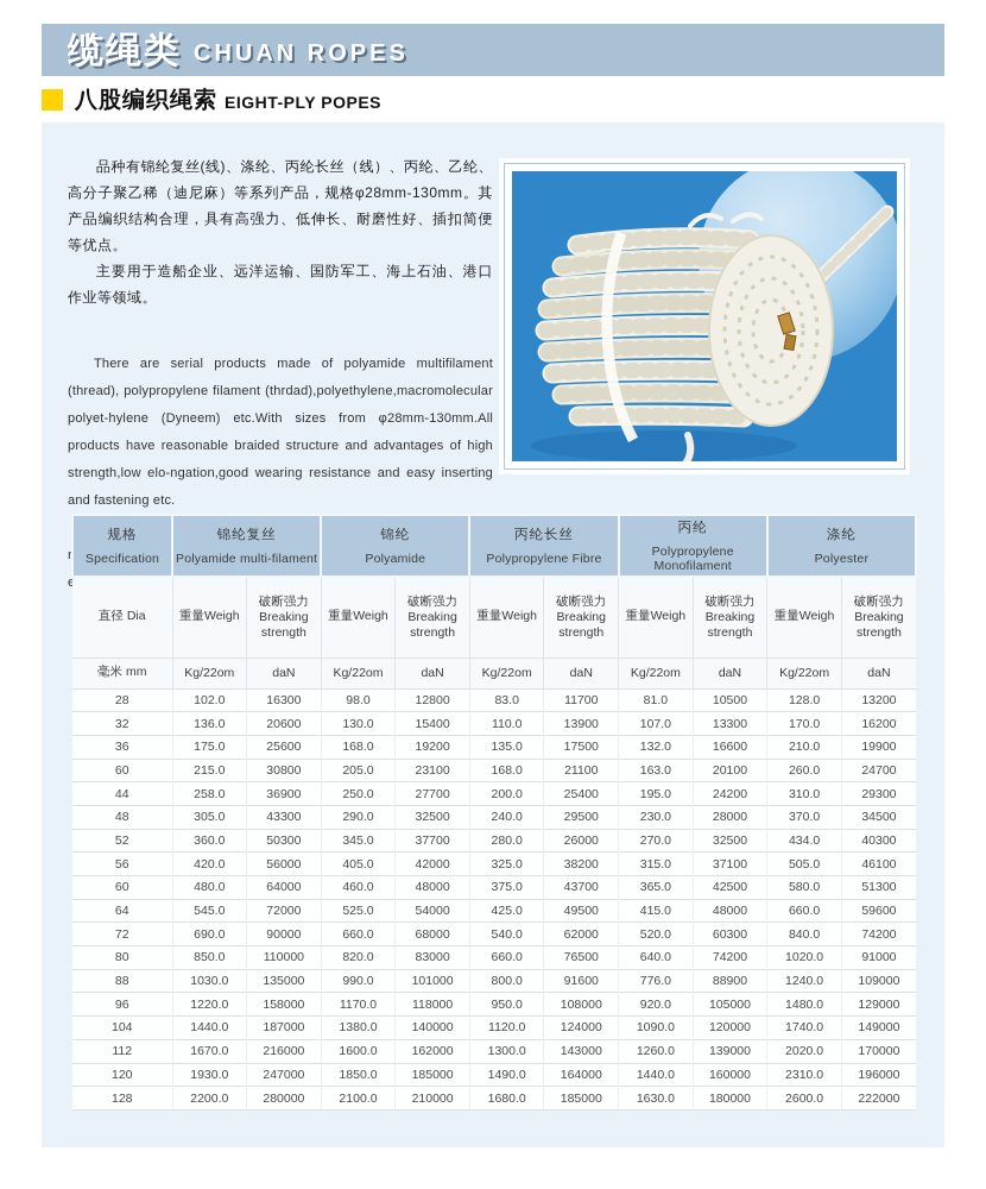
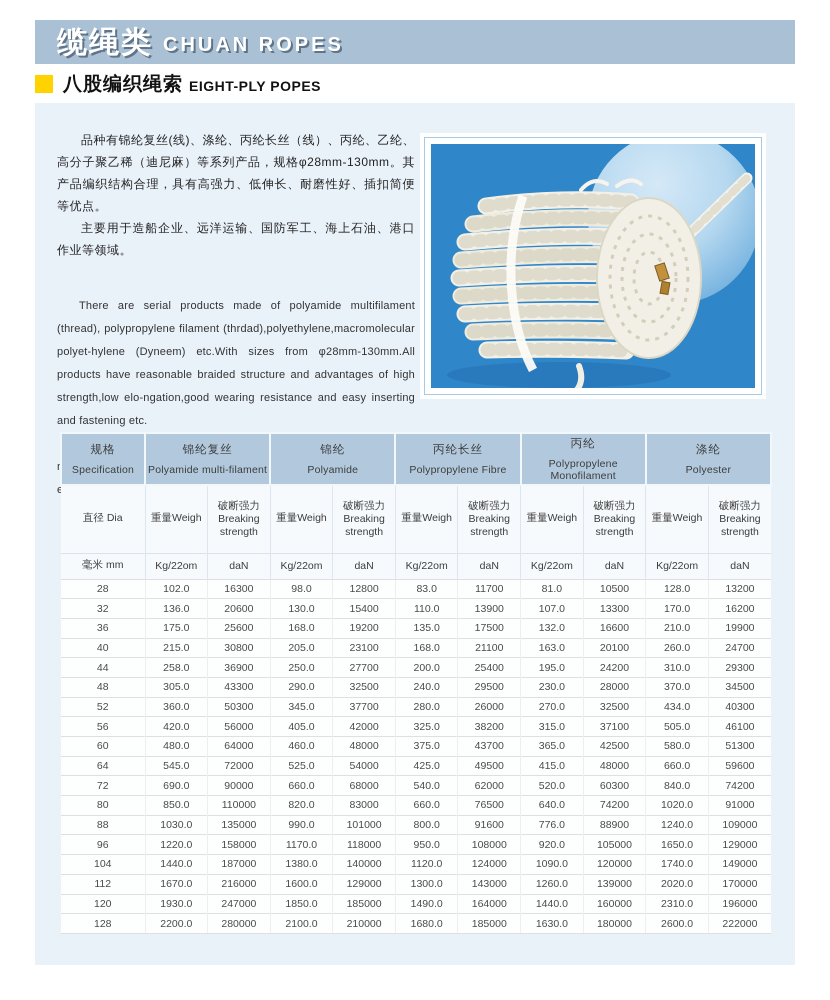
  缆绳类
  CHUAN ROPES
  八股编织绳索
  EIGHT-PLY POPES
  品种有锦纶复丝(线)、涤纶、丙纶长丝（线）、丙纶、乙纶、高分子聚乙稀（迪尼麻）等系列产品，规格φ28mm-130mm。其产品编织结构合理，具有高强力、低伸长、耐磨性好、插扣简便等优点。
  主要用于造船企业、远洋运输、国防军工、海上石油、港口作业等领域。
  There are serial products made of polyamide multifilament (thread), polypropylene filament (thrdad),polyethylene,macromolecular polyet-hylene (Dyneem) etc.With sizes from φ28mm-130mm.All products have reasonable braided structure and advantages of high strength,low elo-ngation,good wearing resistance and easy inserting and fastening etc.
  规格 Specification	锦纶复丝 Polyamide multi-filament	锦纶 Polyamide	丙纶长丝 Polypropylene Fibre	丙纶 Polypropylene Monofilament	涤纶 Polyester
  直径 Dia	重量Weigh	破断强力 Breaking strength	重量Weigh	破断强力 Breaking strength	重量Weigh	破断强力 Breaking strength	重量Weigh	破断强力 Breaking strength	重量Weigh	破断强力 Breaking strength
  毫米 mm	Kg/22om	daN	Kg/22om	daN	Kg/22om	daN	Kg/22om	daN	Kg/22om	daN
  28	102.0	16300	98.0	12800	83.0	11700	81.0	10500	128.0	13200
  32	136.0	20600	130.0	15400	110.0	13900	107.0	13300	170.0	16200
  36	175.0	25600	168.0	19200	135.0	17500	132.0	16600	210.0	19900
- 60	215.0	30800	205.0	23100	168.0	21100	163.0	20100	260.0	24700
+ 40	215.0	30800	205.0	23100	168.0	21100	163.0	20100	260.0	24700
  44	258.0	36900	250.0	27700	200.0	25400	195.0	24200	310.0	29300
  48	305.0	43300	290.0	32500	240.0	29500	230.0	28000	370.0	34500
  52	360.0	50300	345.0	37700	280.0	26000	270.0	32500	434.0	40300
  56	420.0	56000	405.0	42000	325.0	38200	315.0	37100	505.0	46100
  60	480.0	64000	460.0	48000	375.0	43700	365.0	42500	580.0	51300
  64	545.0	72000	525.0	54000	425.0	49500	415.0	48000	660.0	59600
  72	690.0	90000	660.0	68000	540.0	62000	520.0	60300	840.0	74200
  80	850.0	110000	820.0	83000	660.0	76500	640.0	74200	1020.0	91000
  88	1030.0	135000	990.0	101000	800.0	91600	776.0	88900	1240.0	109000
- 96	1220.0	158000	1170.0	118000	950.0	108000	920.0	105000	1480.0	129000
+ 96	1220.0	158000	1170.0	118000	950.0	108000	920.0	105000	1650.0	129000
  104	1440.0	187000	1380.0	140000	1120.0	124000	1090.0	120000	1740.0	149000
- 112	1670.0	216000	1600.0	162000	1300.0	143000	1260.0	139000	2020.0	170000
+ 112	1670.0	216000	1600.0	129000	1300.0	143000	1260.0	139000	2020.0	170000
  120	1930.0	247000	1850.0	185000	1490.0	164000	1440.0	160000	2310.0	196000
  128	2200.0	280000	2100.0	210000	1680.0	185000	1630.0	180000	2600.0	222000
